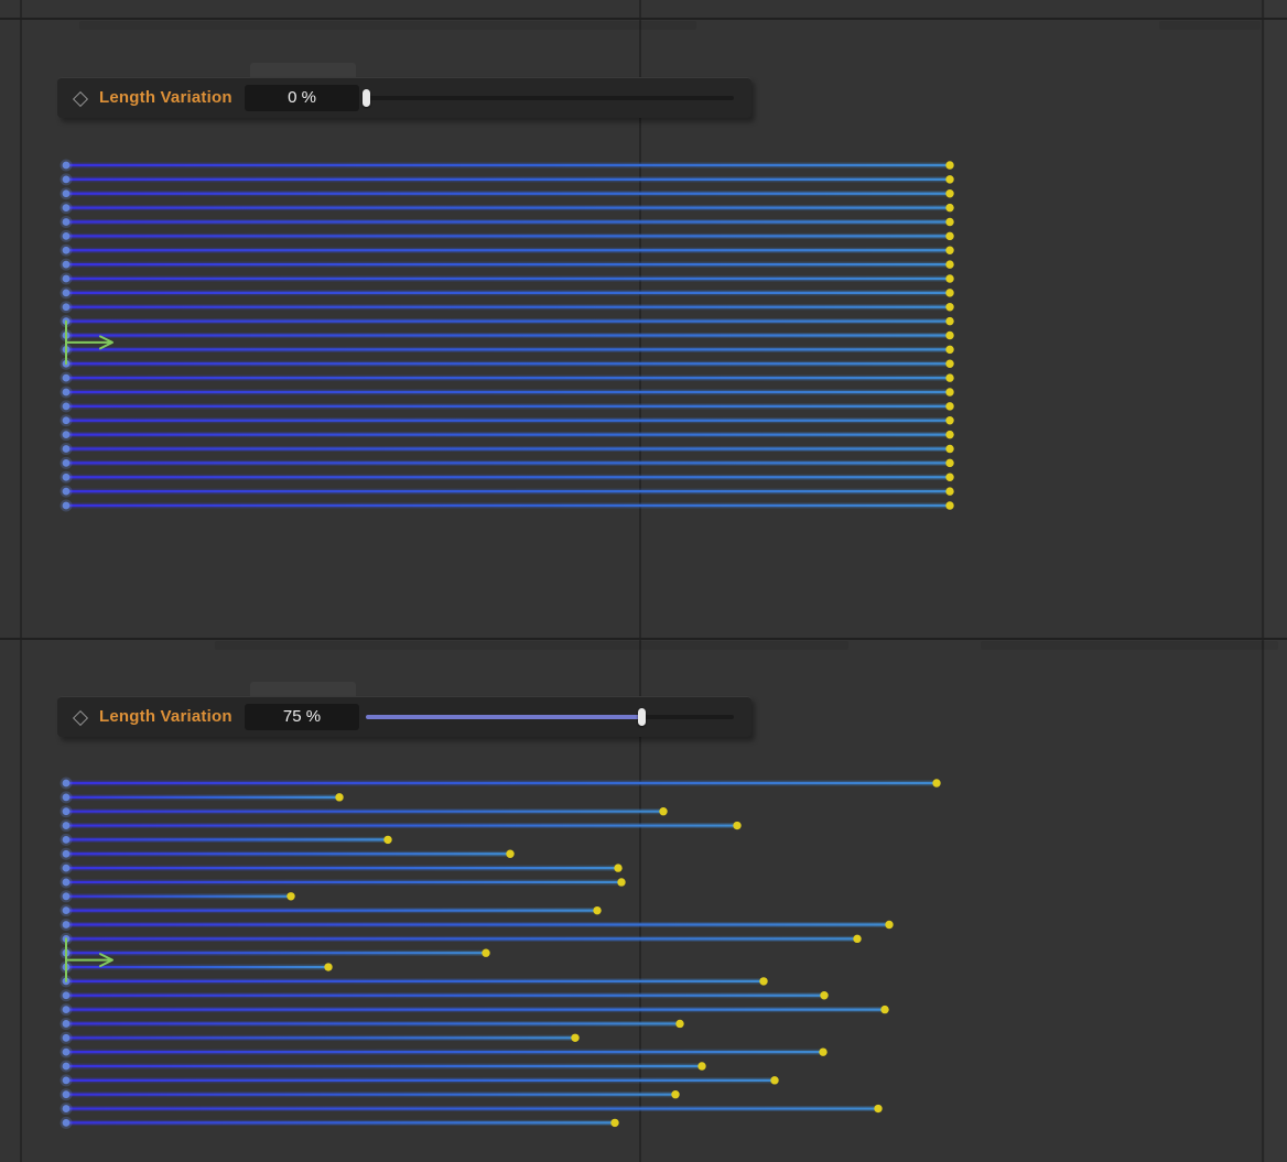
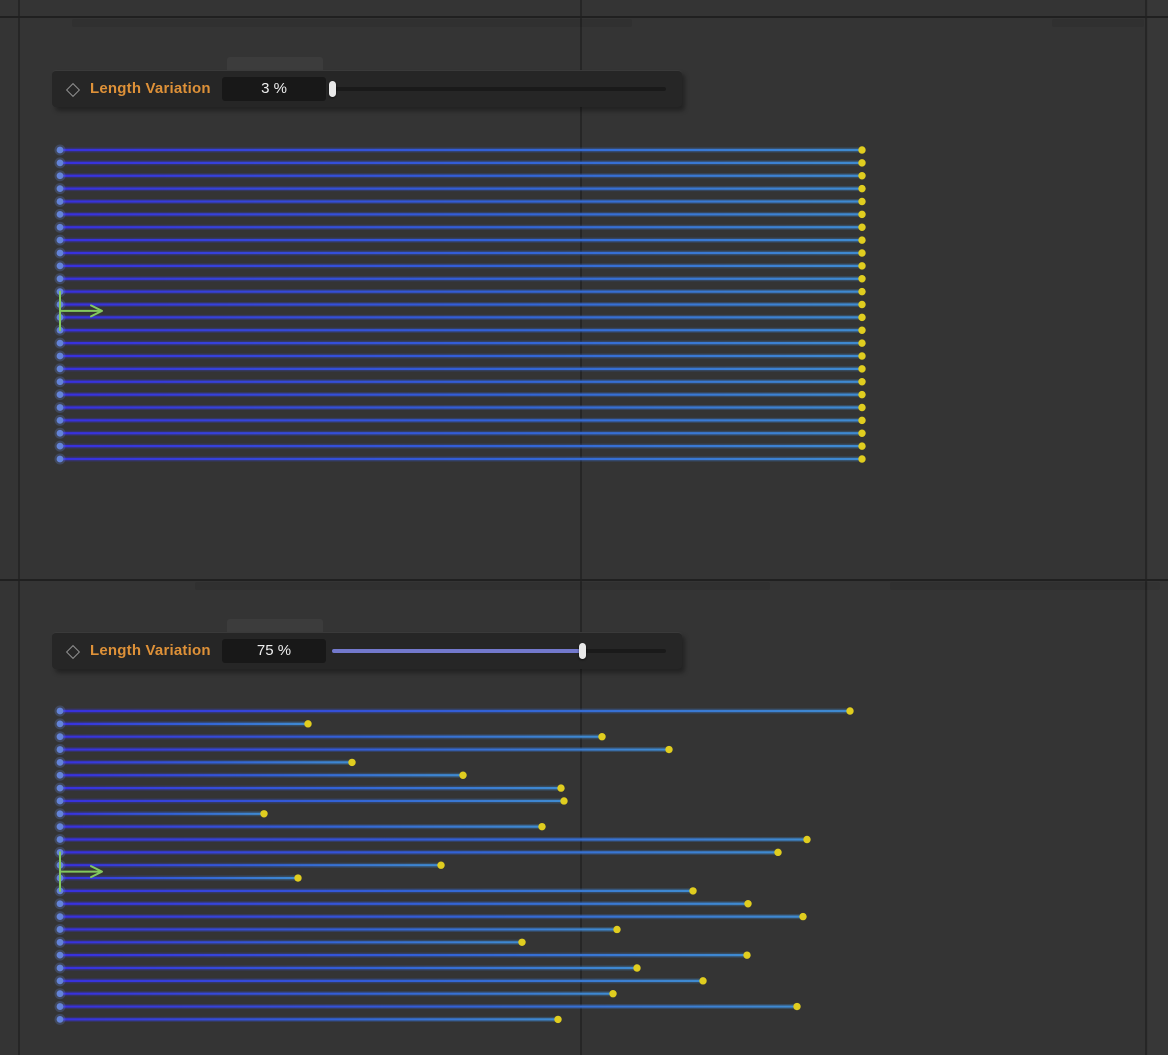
  Length Variation
- 0 %
+ 3 %
  Length Variation
  75 %
